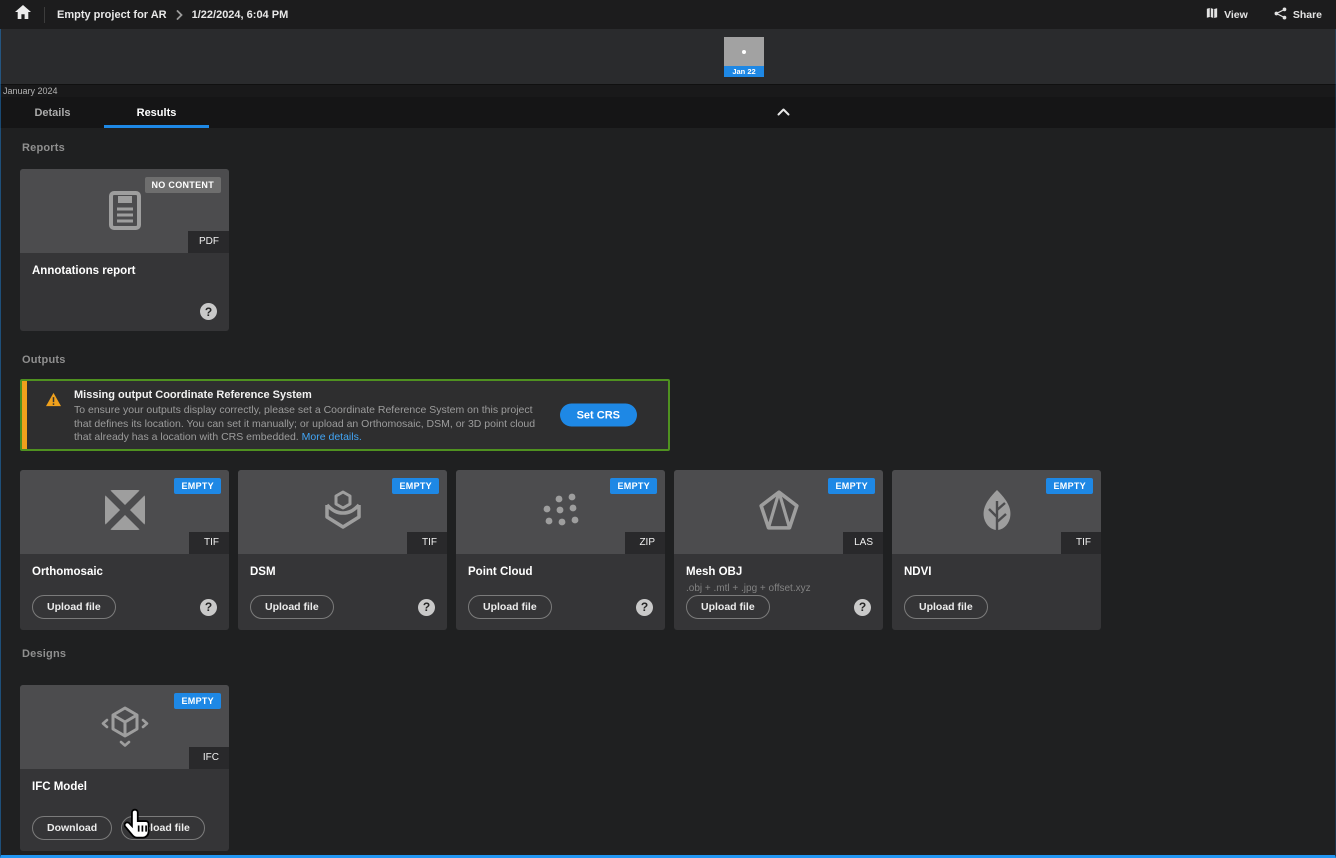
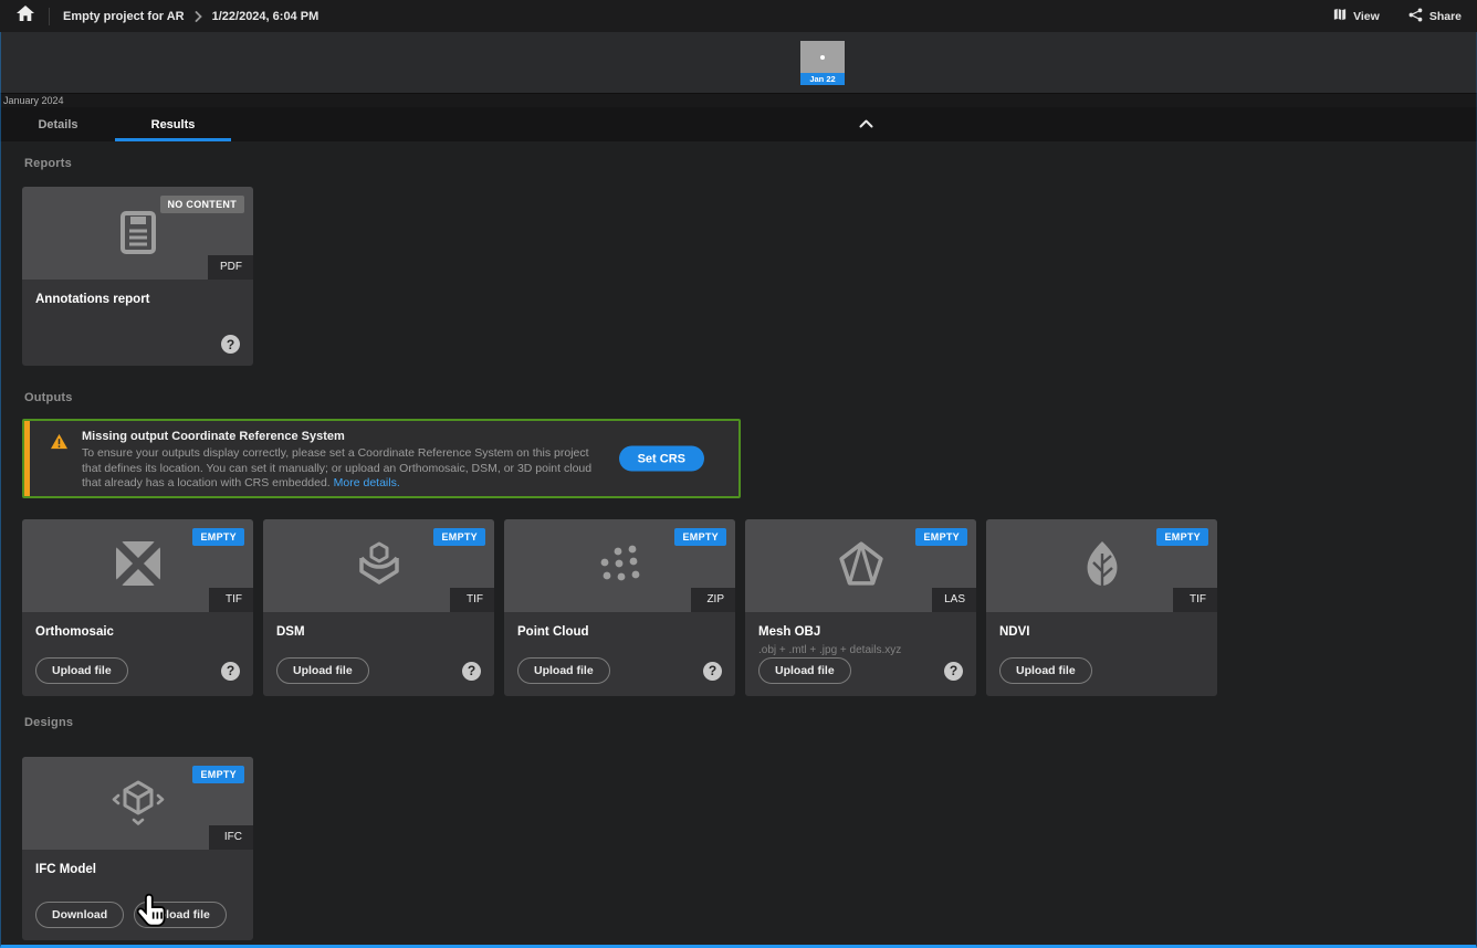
  Empty project for AR
  1/22/2024, 6:04 PM
  View
  Share
  Jan 22
  January 2024
  Details
  Results
  Reports
  NO CONTENT
  PDF
  Annotations report
  ?
  Outputs
  Missing output Coordinate Reference System
  To ensure your outputs display correctly, please set a Coordinate Reference System on this project that defines its location. You can set it manually; or upload an Orthomosaic, DSM, or 3D point cloud that already has a location with CRS embedded. More details.
  Set CRS
  EMPTY
  TIF
  Orthomosaic
  Upload file
  ?
  EMPTY
  TIF
  DSM
  Upload file
  ?
  EMPTY
  ZIP
  Point Cloud
  Upload file
  ?
  EMPTY
  LAS
  Mesh OBJ
- .obj + .mtl + .jpg + offset.xyz
+ .obj + .mtl + .jpg + details.xyz
  Upload file
  ?
  EMPTY
  TIF
  NDVI
  Upload file
  Designs
  EMPTY
  IFC
  IFC Model
  Download
  load file
